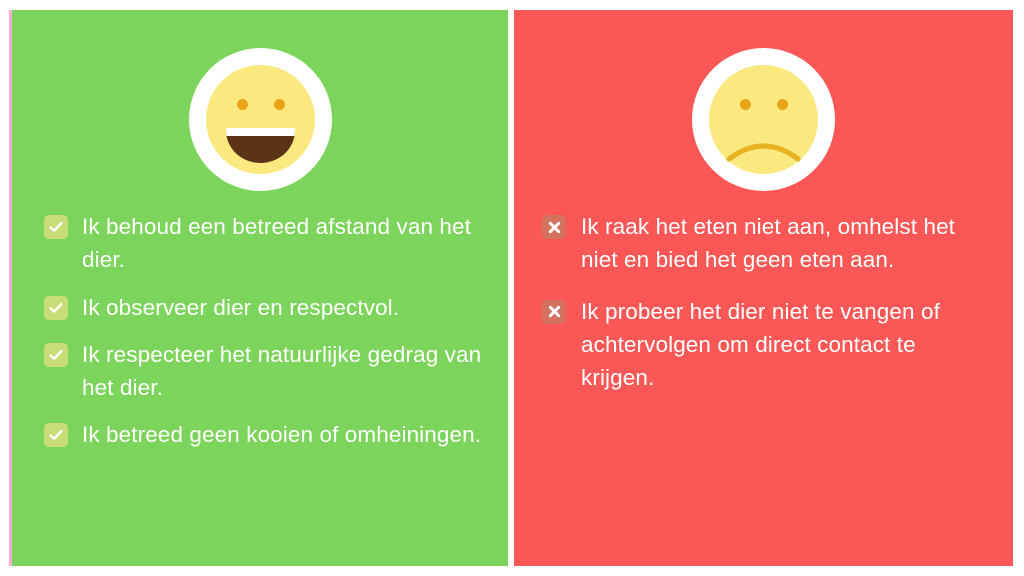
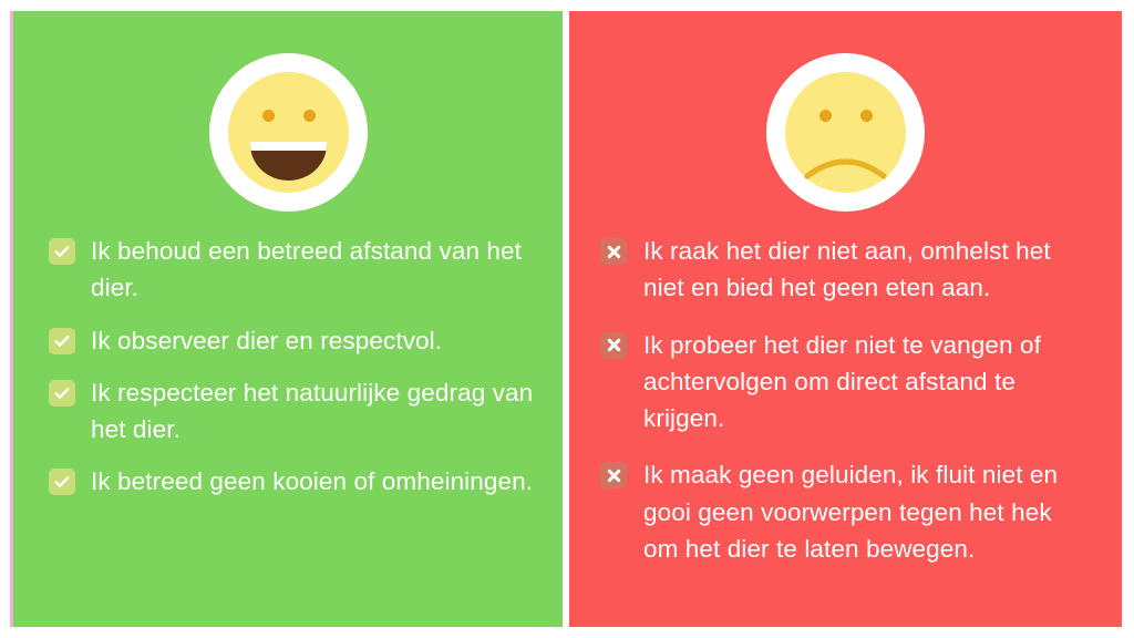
  Ik behoud een betreed afstand van het dier.
  Ik observeer dier en respectvol.
  Ik respecteer het natuurlijke gedrag van het dier.
  Ik betreed geen kooien of omheiningen.
- Ik raak het eten niet aan, omhelst het niet en bied het geen eten aan.
+ Ik raak het dier niet aan, omhelst het niet en bied het geen eten aan.
- Ik probeer het dier niet te vangen of achtervolgen om direct contact te krijgen.
+ Ik probeer het dier niet te vangen of achtervolgen om direct afstand te krijgen.
+ Ik maak geen geluiden, ik fluit niet en gooi geen voorwerpen tegen het hek om het dier te laten bewegen.
